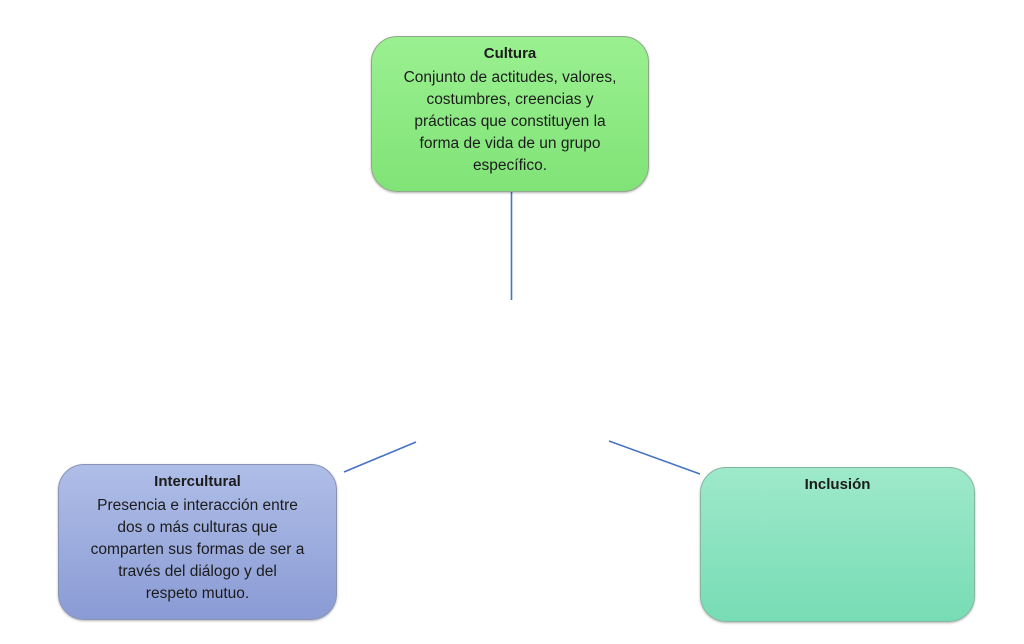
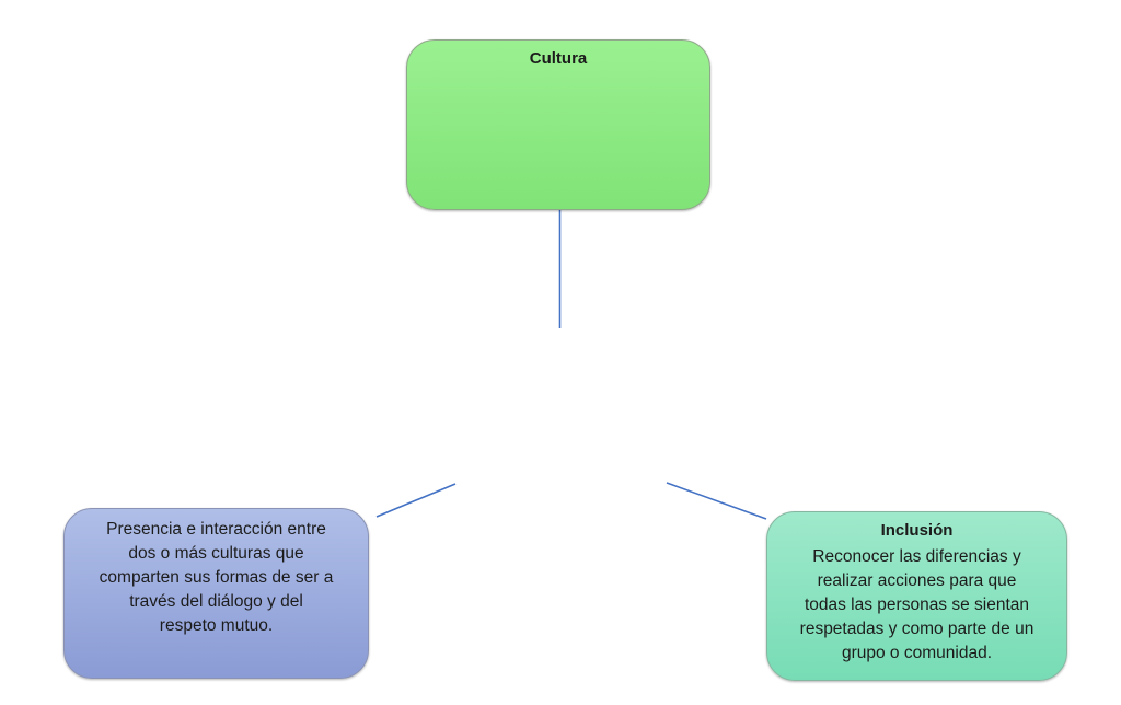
  Cultura
- Conjunto de actitudes, valores,
- costumbres, creencias y
- prácticas que constituyen la
- forma de vida de un grupo
- específico.
- Intercultural
  Presencia e interacción entre
  dos o más culturas que
  comparten sus formas de ser a
  través del diálogo y del
  respeto mutuo.
  Inclusión
+ Reconocer las diferencias y
+ realizar acciones para que
+ todas las personas se sientan
+ respetadas y como parte de un
+ grupo o comunidad.
